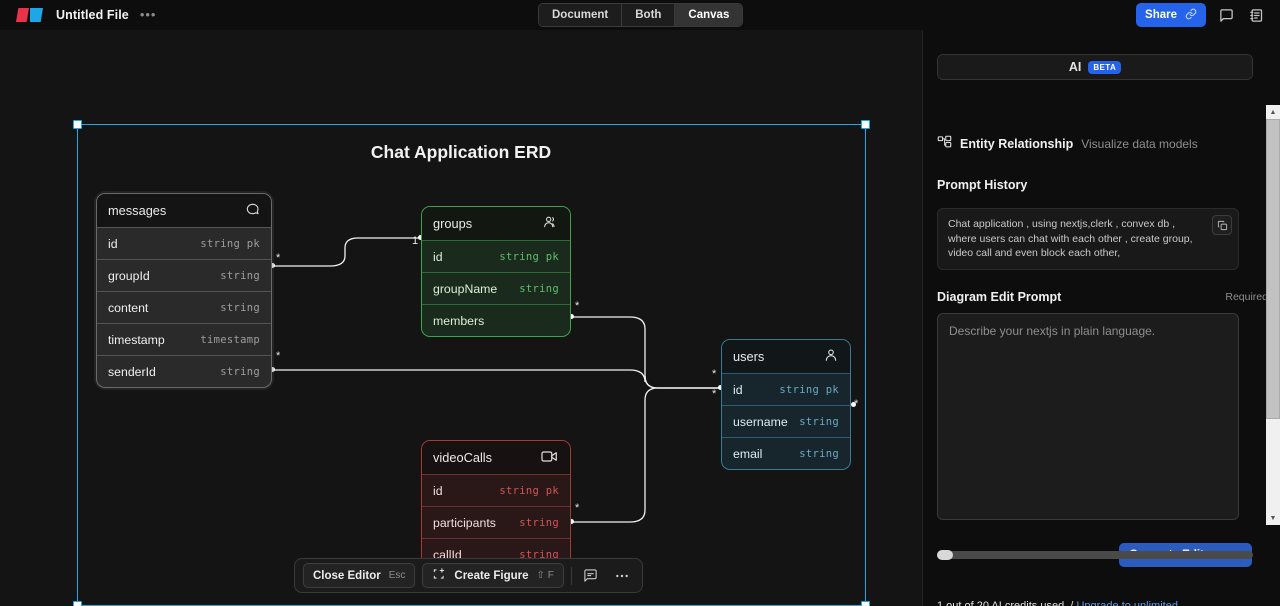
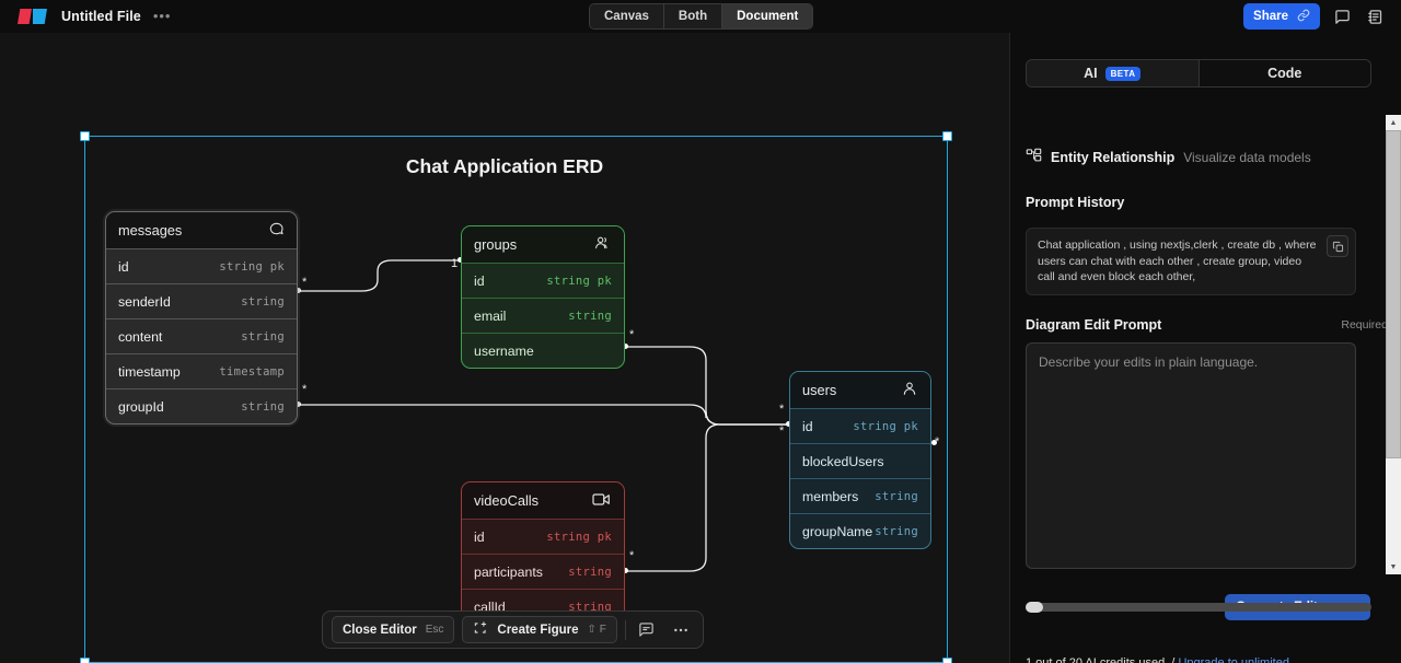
  Untitled File
  •••
- Document
+ Canvas
  Both
- Canvas
+ Document
  Share
  Chat Application ERD
  *
  *
  1
  *
  *
  *
  *
  *
  messages
  id
  string pk
- groupId
+ senderId
  string
  content
  string
  timestamp
  timestamp
- senderId
+ groupId
  string
  groups
  id
  string pk
- groupName
+ email
  string
- members
+ username
  users
  id
  string pk
+ blockedUsers
- username
+ members
  string
- email
+ groupName
  string
  videoCalls
  id
  string pk
  participants
  string
  callId
  string
  Close Editor
  Esc
  Create Figure
  ⇧ F
  AI
  BETA
+ Code
  Entity Relationship
  Visualize data models
  Prompt History
- Chat application , using nextjs,clerk , convex db , where users can chat with each other , create group, video call and even block each other,
+ Chat application , using nextjs,clerk , create db , where users can chat with each other , create group, video call and even block each other,
  Diagram Edit Prompt
  Require
- Describe your nextjs in plain language.
+ Describe your edits in plain language.
